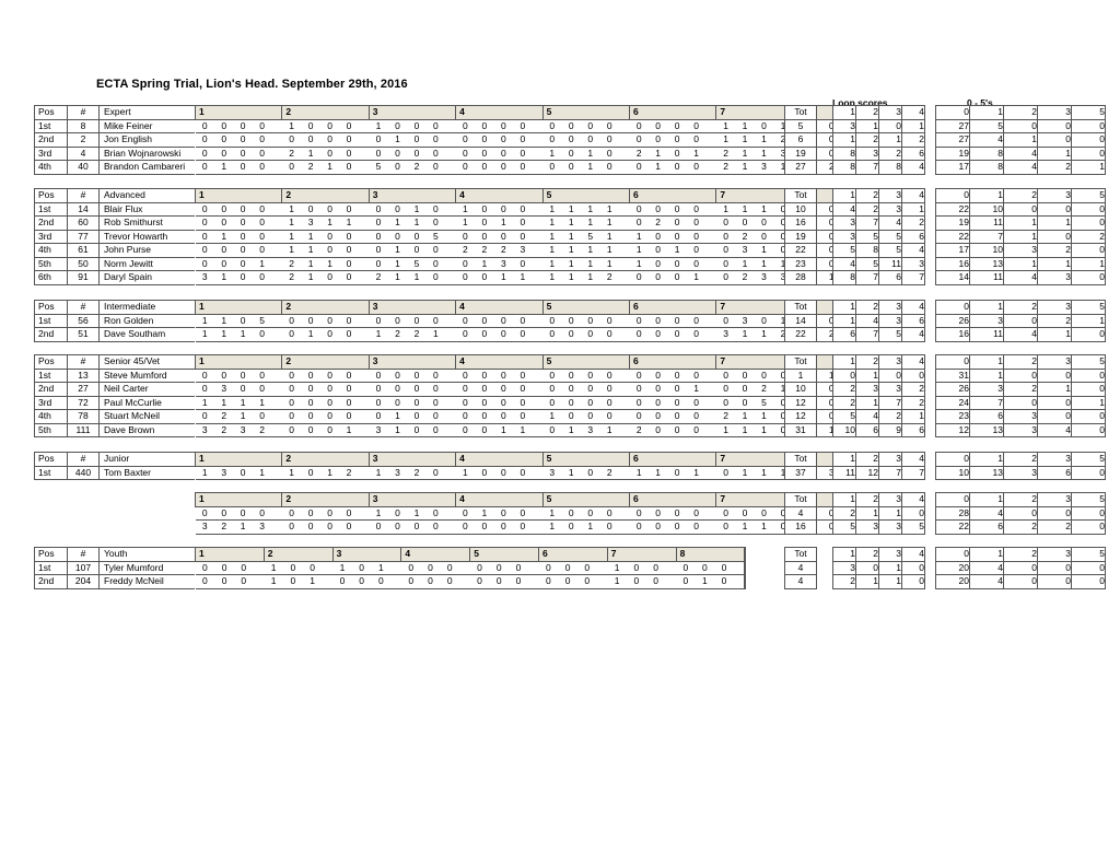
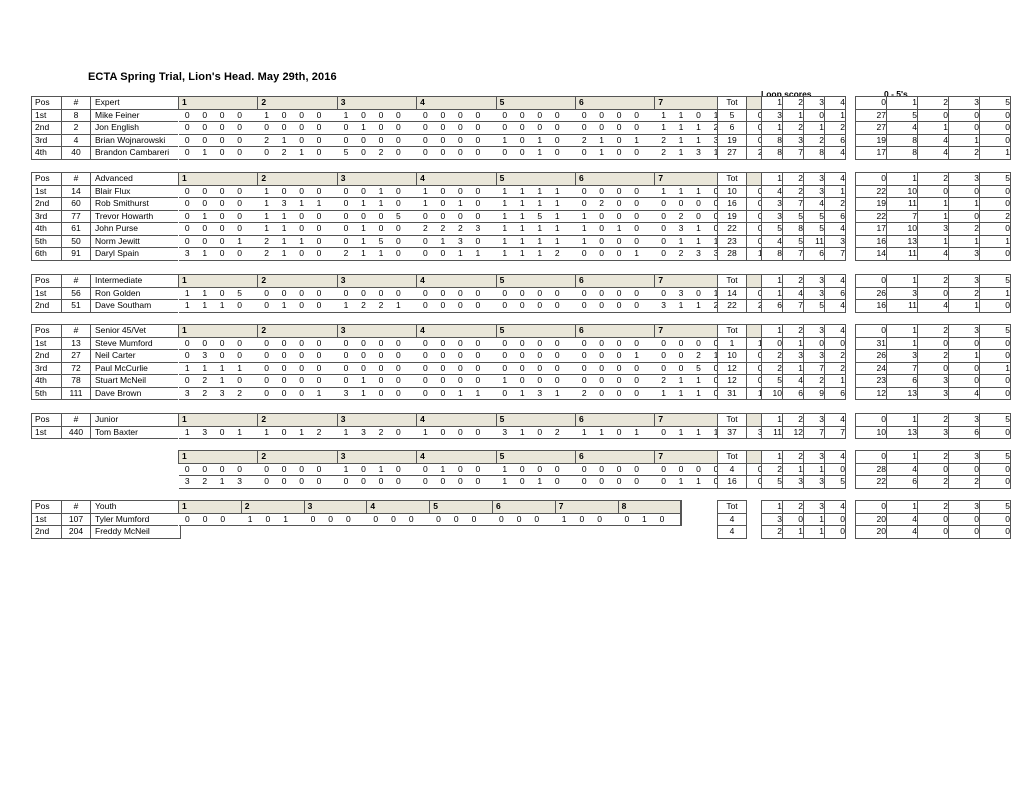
- ECTA Spring Trial, Lion's Head. September 29th, 2016
+ ECTA Spring Trial, Lion's Head. May 29th, 2016
  Loop scores
  0 - 5's
  Pos	#	Expert
  1st	8	Mike Feiner
  2nd	2	Jon English
  3rd	4	Brian Wojnarowski
  4th	40	Brandon Cambareri
  1	2	3	4	5	6	7
  0	0	0	0		1	0	0	0		1	0	0	0		0	0	0	0		0	0	0	0		0	0	0	0		1	1	0	1
  0	0	0	0		0	0	0	0		0	1	0	0		0	0	0	0		0	0	0	0		0	0	0	0		1	1	1	2
  0	0	0	0		2	1	0	0		0	0	0	0		0	0	0	0		1	0	1	0		2	1	0	1		2	1	1	3
  0	1	0	0		0	2	1	0		5	0	2	0		0	0	0	0		0	0	1	0		0	1	0	0		2	1	3	1
  Tot
  5
  6
  19
  27
  1	2	3	4
  3	1	0	1
  1	2	1	2
  8	3	2	6
  8	7	8	4
  0	1	2	3	5
  27	5	0	0	0
  27	4	1	0	0
  19	8	4	1	0
  17	8	4	2	1
  Pos	#	Advanced
  1st	14	Blair Flux
  2nd	60	Rob Smithurst
  3rd	77	Trevor Howarth
  4th	61	John Purse
  5th	50	Norm Jewitt
  6th	91	Daryl Spain
  1	2	3	4	5	6	7
  0	0	0	0		1	0	0	0		0	0	1	0		1	0	0	0		1	1	1	1		0	0	0	0		1	1	1	0
  0	0	0	0		1	3	1	1		0	1	1	0		1	0	1	0		1	1	1	1		0	2	0	0		0	0	0	0
  0	1	0	0		1	1	0	0		0	0	0	5		0	0	0	0		1	1	5	1		1	0	0	0		0	2	0	0
  0	0	0	0		1	1	0	0		0	1	0	0		2	2	2	3		1	1	1	1		1	0	1	0		0	3	1	0
  0	0	0	1		2	1	1	0		0	1	5	0		0	1	3	0		1	1	1	1		1	0	0	0		0	1	1	1
  3	1	0	0		2	1	0	0		2	1	1	0		0	0	1	1		1	1	1	2		0	0	0	1		0	2	3	3
  Tot
  10
  16
  19
  22
  23
  28
  1	2	3	4
  4	2	3	1
  3	7	4	2
  3	5	5	6
  5	8	5	4
  4	5	11	3
  8	7	6	7
  0	1	2	3	5
  22	10	0	0	0
  19	11	1	1	0
  22	7	1	0	2
  17	10	3	2	0
  16	13	1	1	1
  14	11	4	3	0
  Pos	#	Intermediate
  1st	56	Ron Golden
  2nd	51	Dave Southam
  1	2	3	4	5	6	7
  1	1	0	5		0	0	0	0		0	0	0	0		0	0	0	0		0	0	0	0		0	0	0	0		0	3	0	1
  1	1	1	0		0	1	0	0		1	2	2	1		0	0	0	0		0	0	0	0		0	0	0	0		3	1	1	2
  Tot
  14
  22
  1	2	3	4
  1	4	3	6
  6	7	5	4
  0	1	2	3	5
  26	3	0	2	1
  16	11	4	1	0
  Pos	#	Senior 45/Vet
  1st	13	Steve Mumford
  2nd	27	Neil Carter
  3rd	72	Paul McCurlie
  4th	78	Stuart McNeil
  5th	111	Dave Brown
  1	2	3	4	5	6	7
  0	0	0	0		0	0	0	0		0	0	0	0		0	0	0	0		0	0	0	0		0	0	0	0		0	0	0	0
  0	3	0	0		0	0	0	0		0	0	0	0		0	0	0	0		0	0	0	0		0	0	0	1		0	0	2	1
  1	1	1	1		0	0	0	0		0	0	0	0		0	0	0	0		0	0	0	0		0	0	0	0		0	0	5	0
  0	2	1	0		0	0	0	0		0	1	0	0		0	0	0	0		1	0	0	0		0	0	0	0		2	1	1	0
  3	2	3	2		0	0	0	1		3	1	0	0		0	0	1	1		0	1	3	1		2	0	0	0		1	1	1	0
  Tot
  1
  10
  12
  12
  31
  1	2	3	4
  0	1	0	0
  2	3	3	2
  2	1	7	2
  5	4	2	1
  10	6	9	6
  0	1	2	3	5
  31	1	0	0	0
  26	3	2	1	0
  24	7	0	0	1
  23	6	3	0	0
  12	13	3	4	0
  Pos	#	Junior
  1st	440	Tom Baxter
  1	2	3	4	5	6	7
  1	3	0	1		1	0	1	2		1	3	2	0		1	0	0	0		3	1	0	2		1	1	0	1		0	1	1	1
  Tot
  37
  1	2	3	4
  11	12	7	7
  0	1	2	3	5
  10	13	3	6	0
  1	2	3	4	5	6	7
  0	0	0	0		0	0	0	0		1	0	1	0		0	1	0	0		1	0	0	0		0	0	0	0		0	0	0	0
  3	2	1	3		0	0	0	0		0	0	0	0		0	0	0	0		1	0	1	0		0	0	0	0		0	1	1	0
  Tot
  4
  16
  1	2	3	4
  2	1	1	0
  5	3	3	5
  0	1	2	3	5
  28	4	0	0	0
  22	6	2	2	0
  Pos	#	Youth
  1st	107	Tyler Mumford
  2nd	204	Freddy McNeil
  1	2	3	4	5	6	7	8
- 0	0	0		1	0	0		1	0	1		0	0	0		0	0	0		0	0	0		1	0	0		0	0	0
  0	0	0		1	0	1		0	0	0		0	0	0		0	0	0		0	0	0		1	0	0		0	1	0
  Tot
  4
  4
  1	2	3	4
  3	0	1	0
  2	1	1	0
  0	1	2	3	5
  20	4	0	0	0
  20	4	0	0	0
